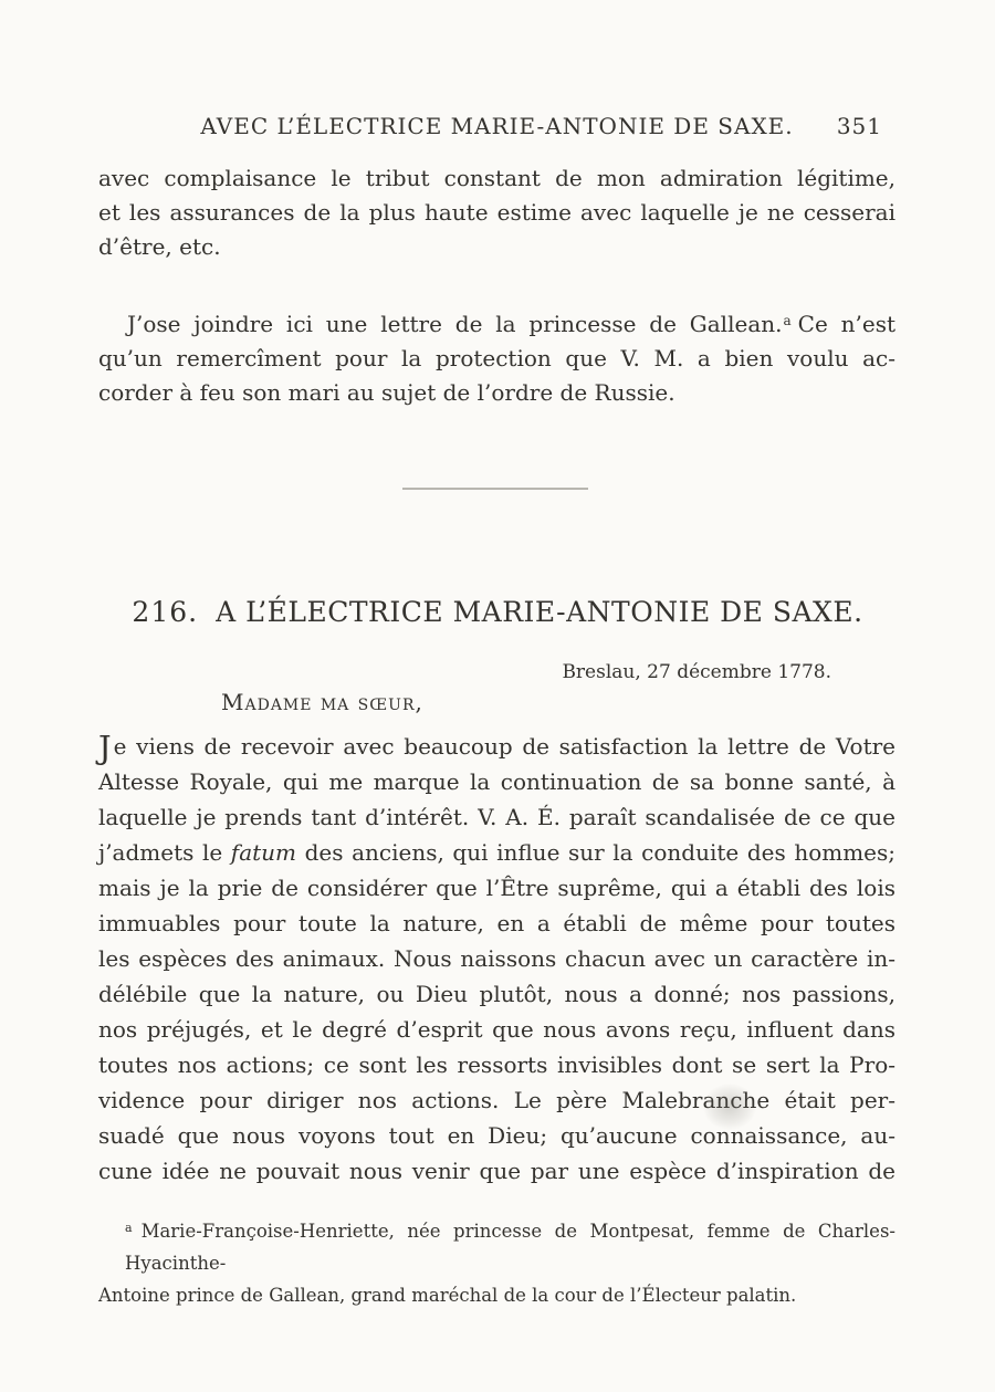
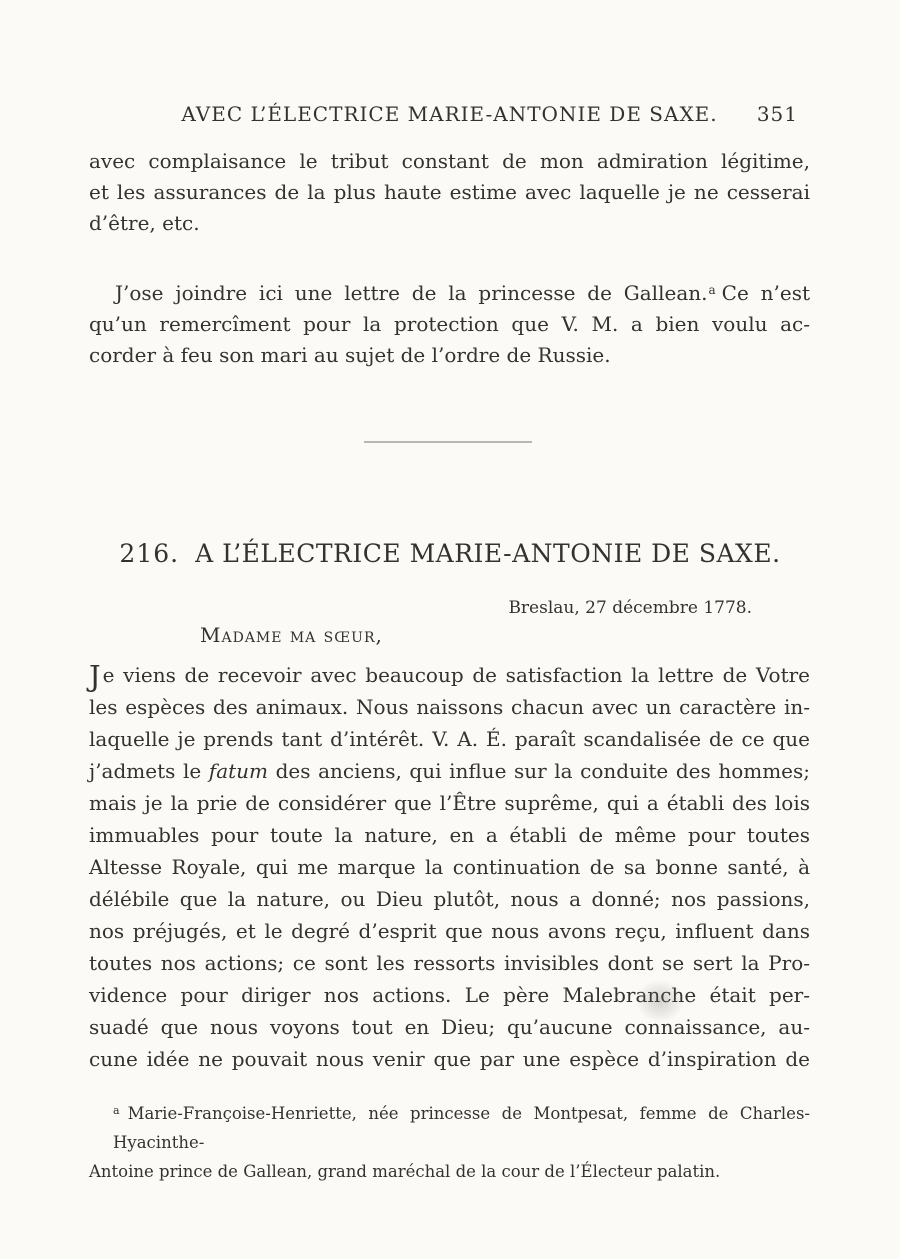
  AVEC L’ÉLECTRICE MARIE-ANTONIE DE SAXE.
  351
  avec complaisance le tribut constant de mon admiration légitime,
  et les assurances de la plus haute estime avec laquelle je ne cesserai
  d’être, etc.
  J’ose joindre ici une lettre de la princesse de Gallean.a Ce n’est
  qu’un remercîment pour la protection que V. M. a bien voulu ac-
  corder à feu son mari au sujet de l’ordre de Russie.
  216.
  A L’ÉLECTRICE MARIE-ANTONIE DE SAXE.
  Breslau, 27 décembre 1778.
  Madame ma sœur,
  Je viens de recevoir avec beaucoup de satisfaction la lettre de Votre
- Altesse Royale, qui me marque la continuation de sa bonne santé, à
+ les espèces des animaux. Nous naissons chacun avec un caractère in-
  laquelle je prends tant d’intérêt. V. A. É. paraît scandalisée de ce que
  j’admets le fatum des anciens, qui influe sur la conduite des hommes;
  mais je la prie de considérer que l’Être suprême, qui a établi des lois
  immuables pour toute la nature, en a établi de même pour toutes
- les espèces des animaux. Nous naissons chacun avec un caractère in-
+ Altesse Royale, qui me marque la continuation de sa bonne santé, à
  délébile que la nature, ou Dieu plutôt, nous a donné; nos passions,
  nos préjugés, et le degré d’esprit que nous avons reçu, influent dans
  toutes nos actions; ce sont les ressorts invisibles dont se sert la Pro-
  vidence pour diriger nos actions. Le père Malebre était per-
  suadé que nous voyons tout en Dieu; qu’aucune connaissance, au-
  cune idée ne pouvait nous venir que par une espèce d’inspiration de
  a Marie-Françoise-Henriette, née princesse de Montpesat, femme de Charles-Hyacinthe-
  Antoine prince de Gallean, grand maréchal de la cour de l’Électeur palatin.
